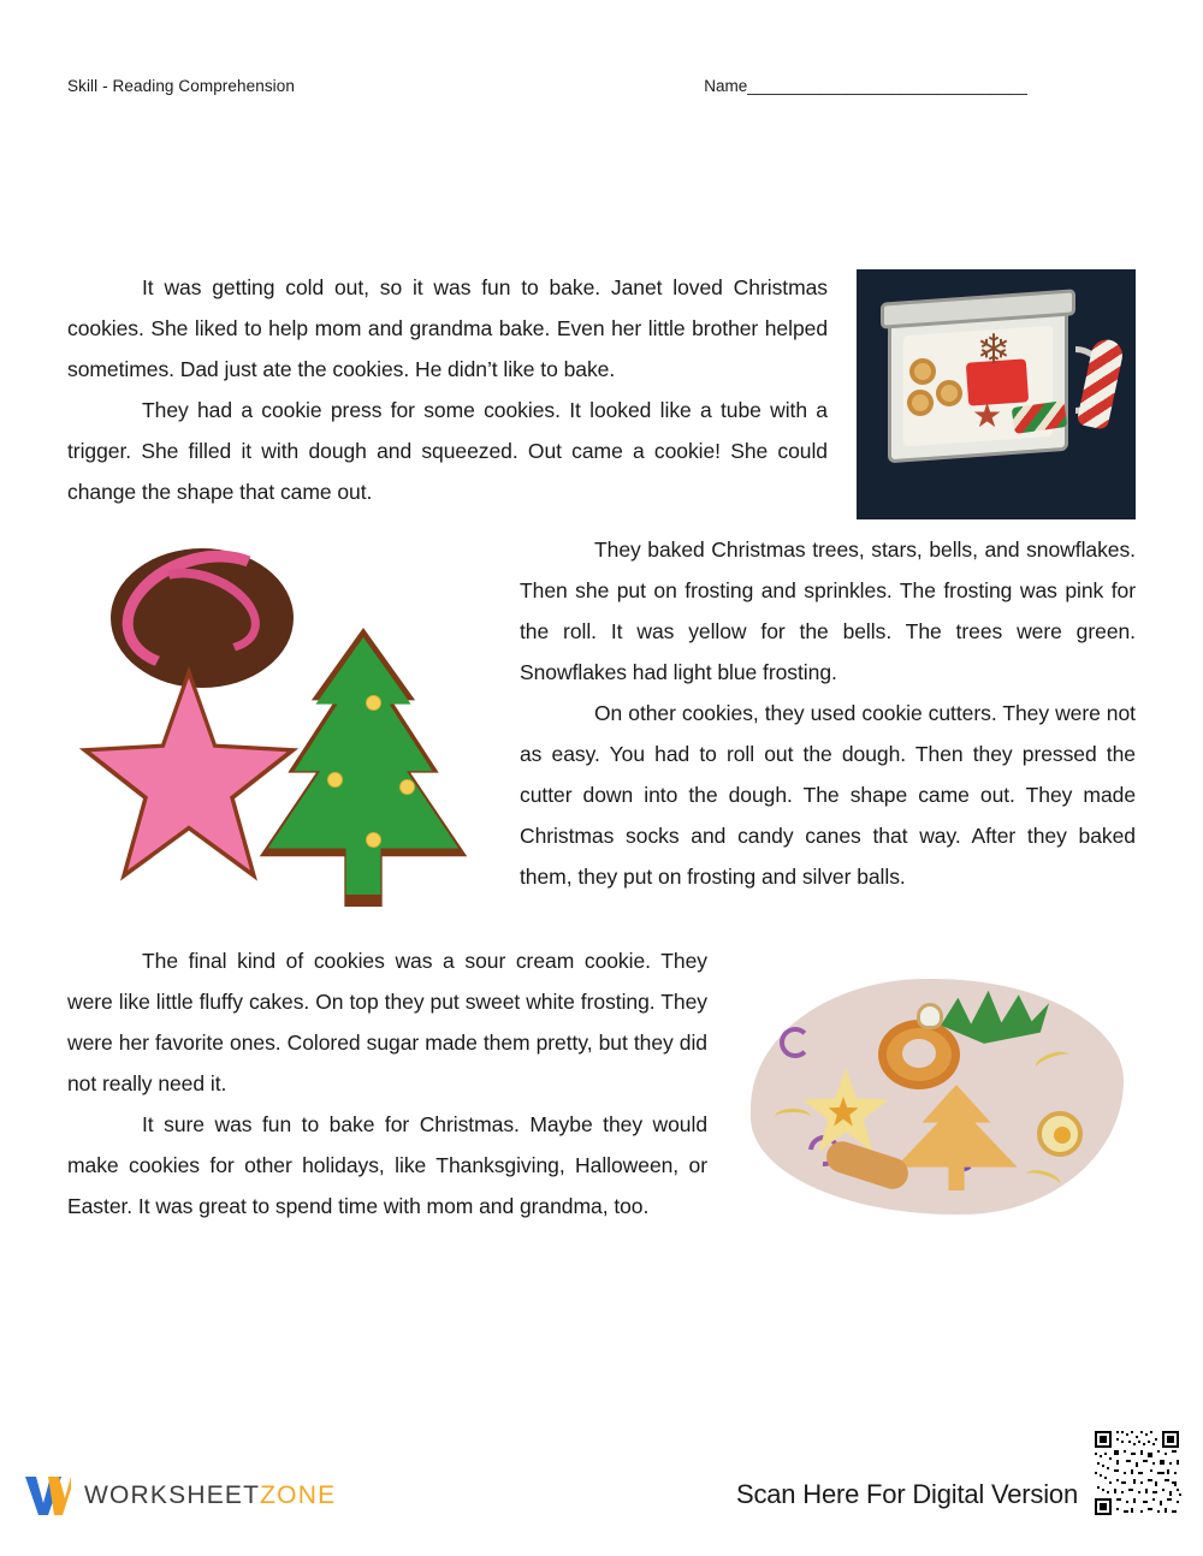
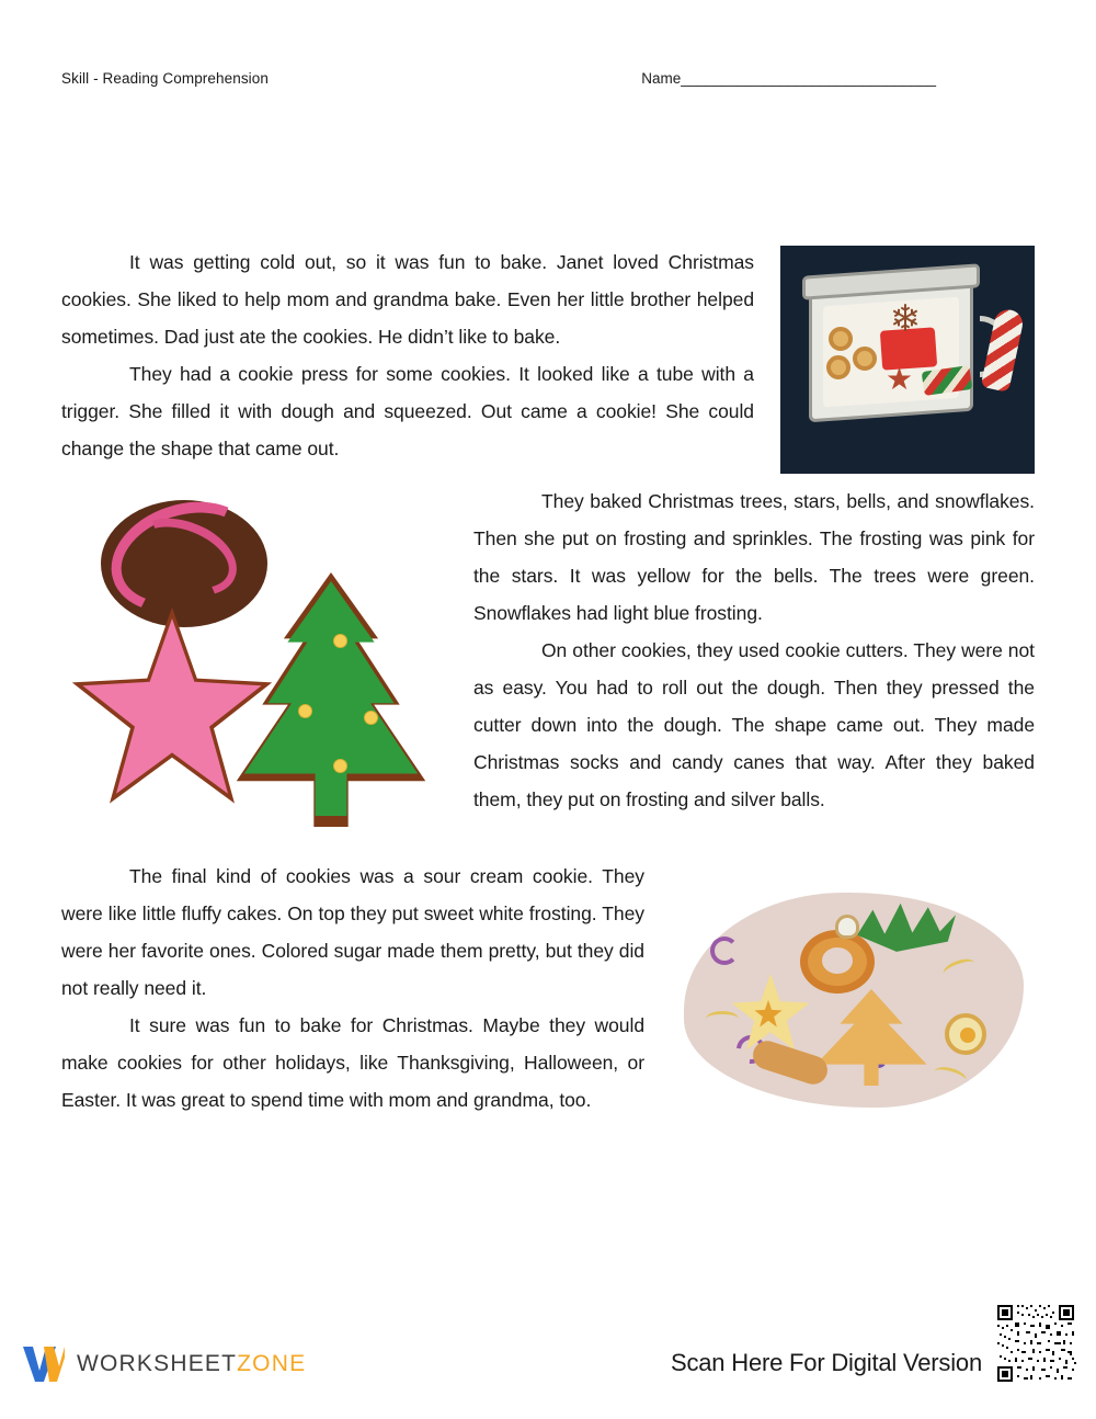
  Skill - Reading Comprehension
  Name_______________________________
  ❄
  ★
  It was getting cold out, so it was fun to bake. Janet loved Christmas cookies. She liked to help mom and grandma bake. Even her little brother helped sometimes. Dad just ate the cookies. He didn’t like to bake.
  They had a cookie press for some cookies. It looked like a tube with a trigger. She filled it with dough and squeezed. Out came a cookie! She could change the shape that came out.
- They baked Christmas trees, stars, bells, and snowflakes. Then she put on frosting and sprinkles. The frosting was pink for the roll. It was yellow for the bells. The trees were green. Snowflakes had light blue frosting.
+ They baked Christmas trees, stars, bells, and snowflakes. Then she put on frosting and sprinkles. The frosting was pink for the stars. It was yellow for the bells. The trees were green. Snowflakes had light blue frosting.
  On other cookies, they used cookie cutters. They were not as easy. You had to roll out the dough. Then they pressed the cutter down into the dough. The shape came out. They made Christmas socks and candy canes that way. After they baked them, they put on frosting and silver balls.
  The final kind of cookies was a sour cream cookie. They were like little fluffy cakes. On top they put sweet white frosting. They were her favorite ones. Colored sugar made them pretty, but they did not really need it.
  It sure was fun to bake for Christmas. Maybe they would make cookies for other holidays, like Thanksgiving, Halloween, or Easter. It was great to spend time with mom and grandma, too.
  WORKSHEETZONE
  Scan Here For Digital Version
